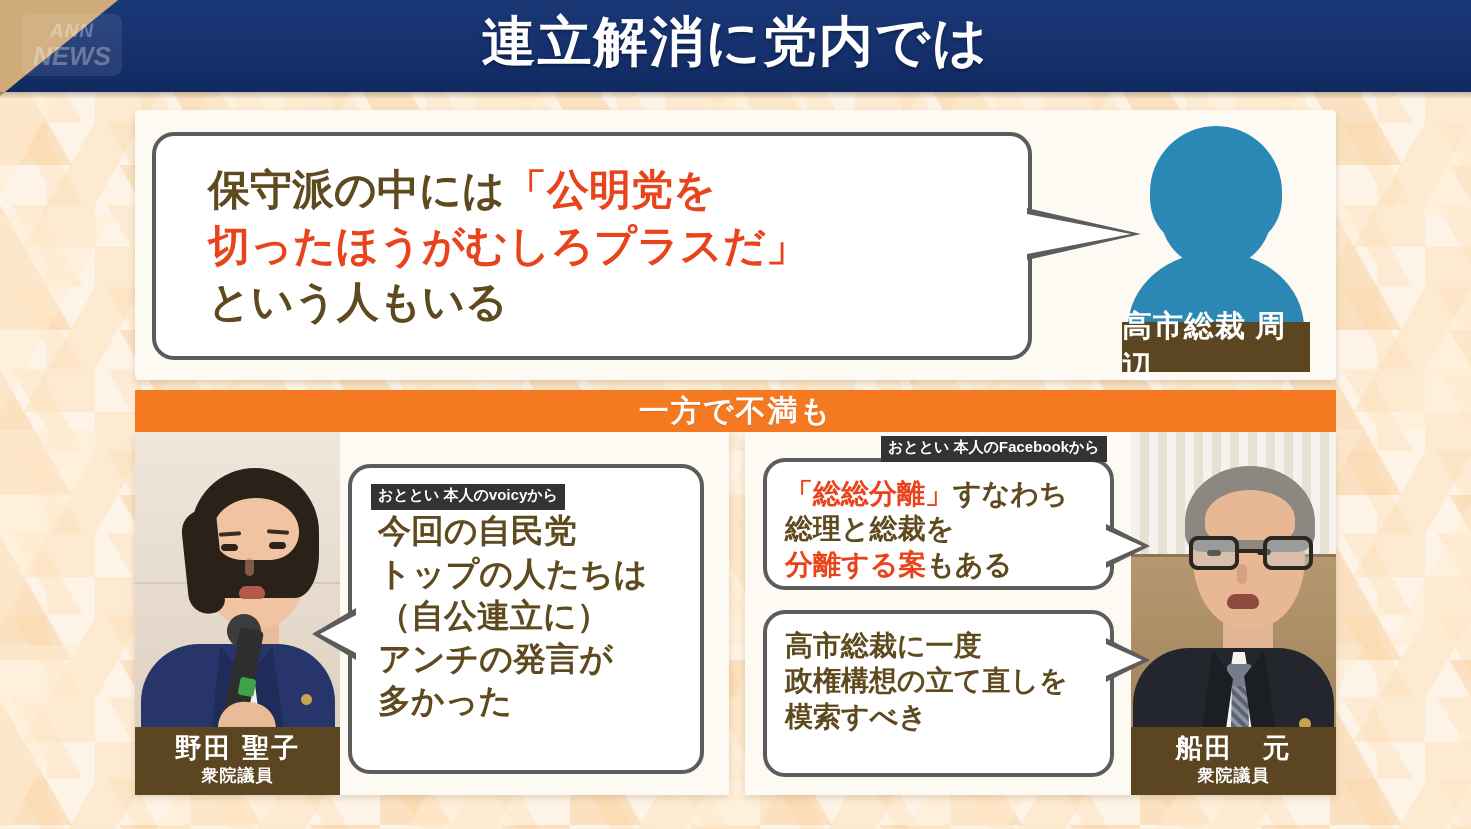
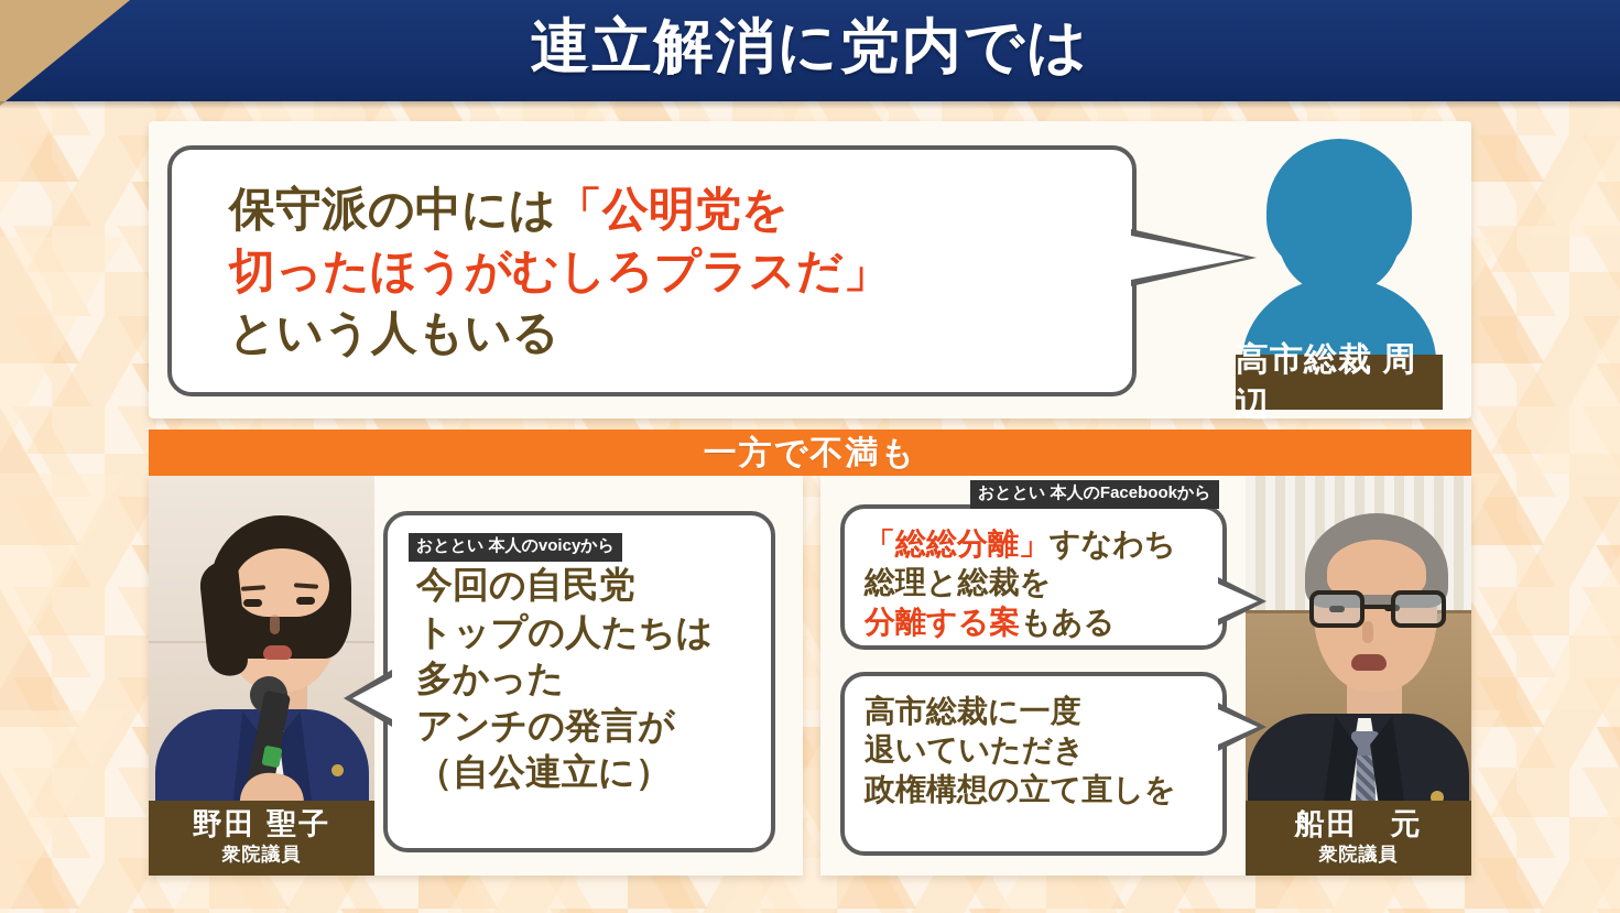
- ANN
- NEWS
  連立解消に党内では
  保守派の中には「公明党を
  切ったほうがむしろプラスだ」
  という人もいる
  高市総裁 周辺
  一方で不満も
  野田 聖子
  衆院議員
  おととい 本人のvoicyから
  今回の自民党
  トップの人たちは
- （自公連立に）
+ 多かった
  アンチの発言が
- 多かった
+ （自公連立に）
  船田 元
  衆院議員
  おととい 本人のFacebookから
  「総総分離」すなわち
  総理と総裁を
  分離する案もある
  高市総裁に一度
+ 退いていただき
  政権構想の立て直しを
- 模索すべき
